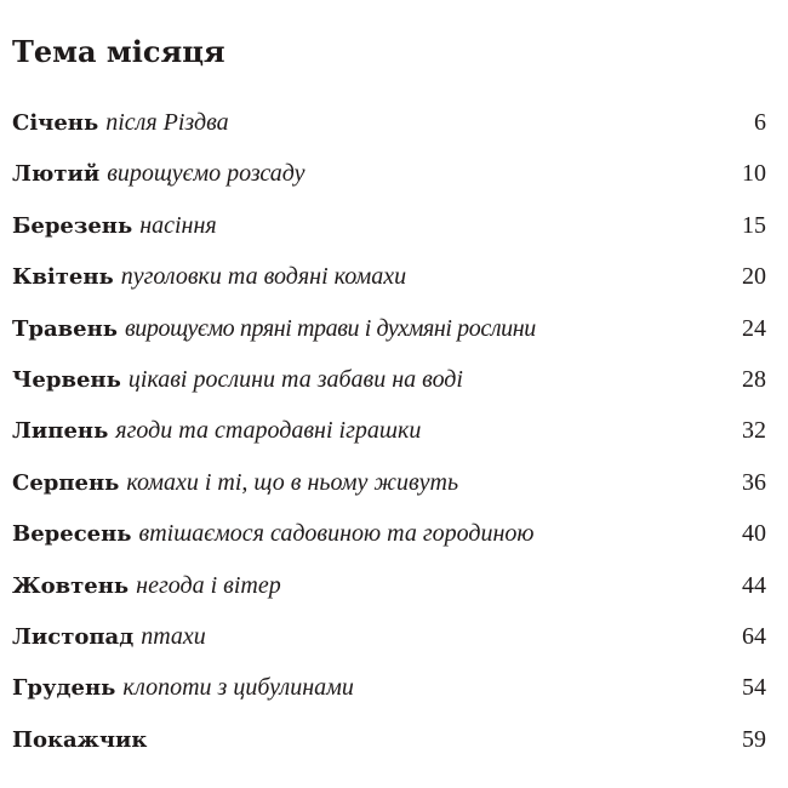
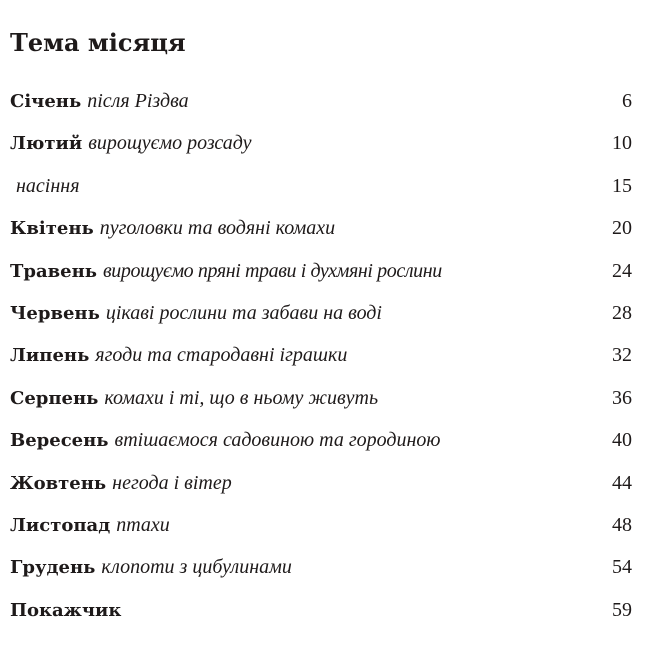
  Тема місяця
  Січень
  після Різдва
  6
  Лютий
  вирощуємо розсаду
  10
- Березень
  насіння
  15
  Квітень
  пуголовки та водяні комахи
  20
  Травень
  вирощуємо пряні трави і духмяні рослини
  24
  Червень
  цікаві рослини та забави на воді
  28
  Липень
  ягоди та стародавні іграшки
  32
  Серпень
  комахи і ті, що в ньому живуть
  36
  Вересень
  втішаємося садовиною та городиною
  40
  Жовтень
  негода і вітер
  44
  Листопад
  птахи
- 64
+ 48
  Грудень
  клопоти з цибулинами
  54
  Покажчик
  59
